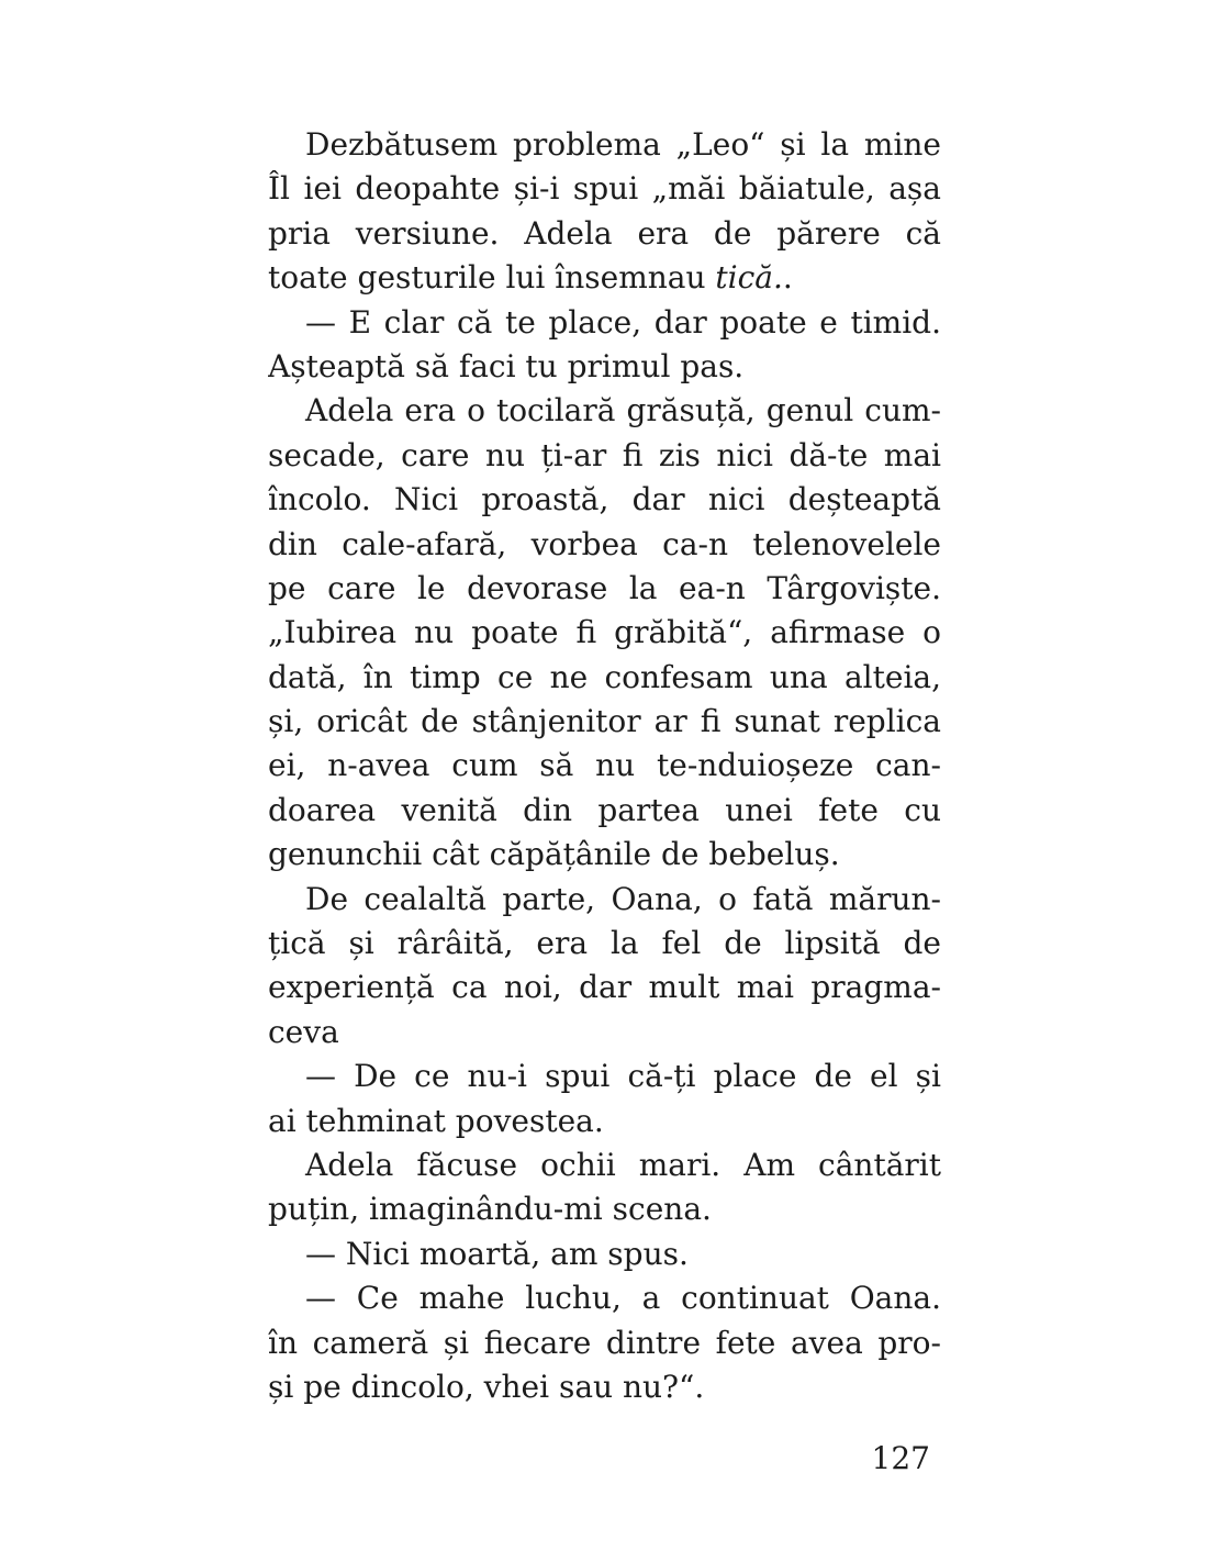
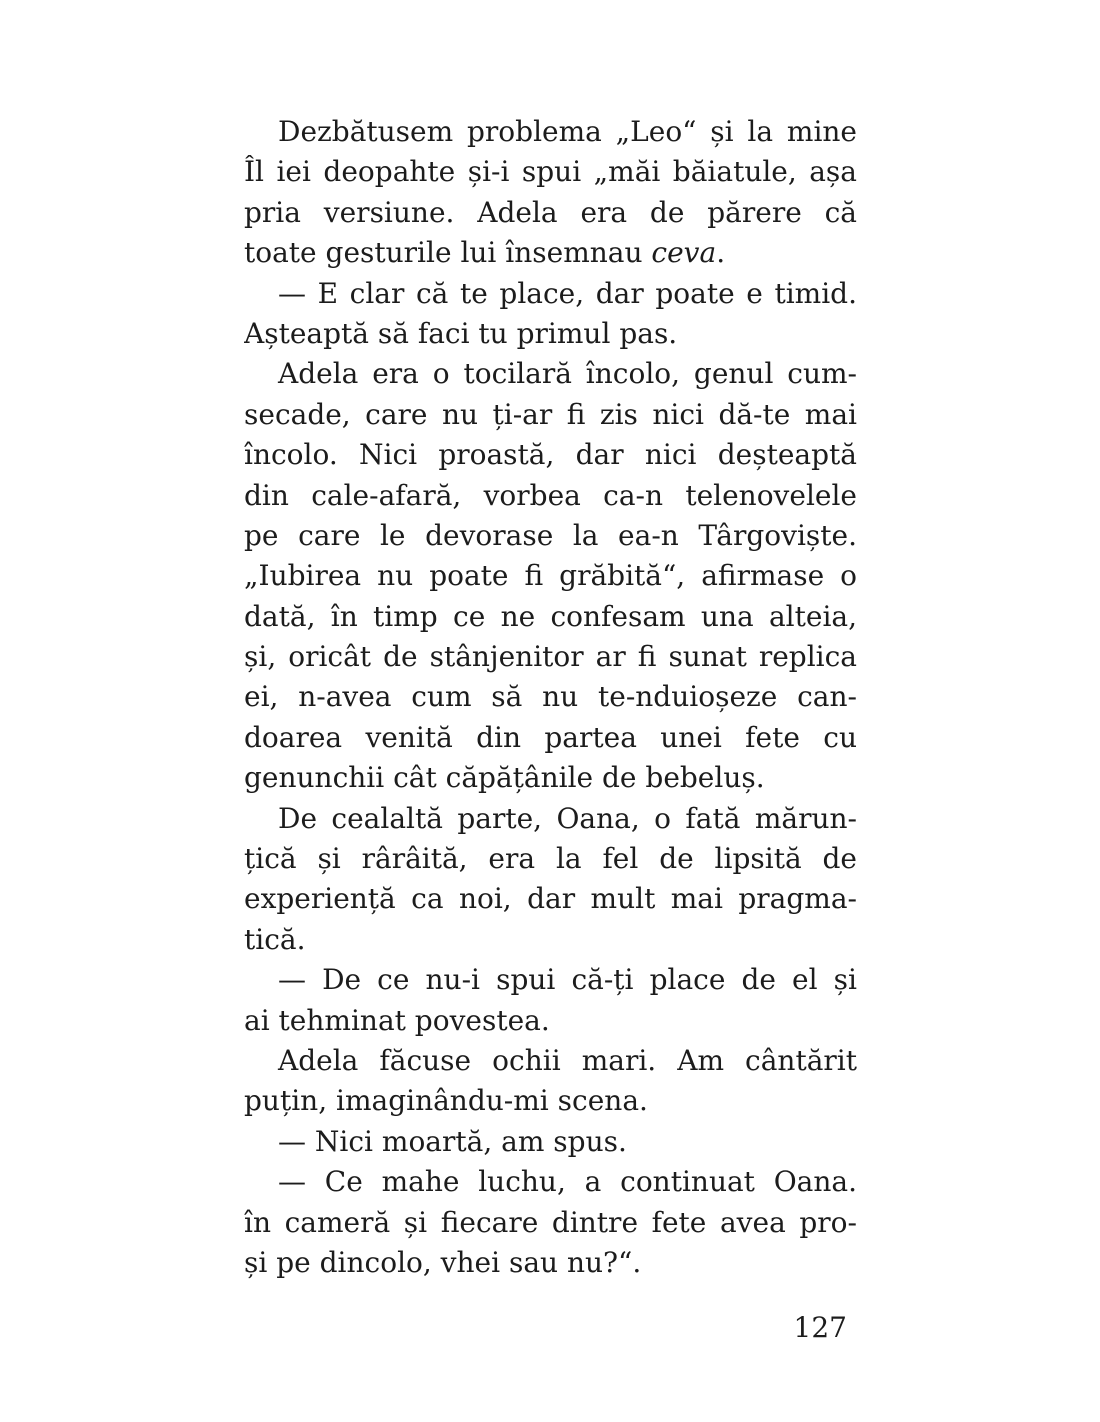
  Dezbătusem problema „Leo“ și la mine
  Îl iei deopahte și-i spui „măi băiatule, așa
  pria versiune. Adela era de părere că
- toate gesturile lui însemnau tică..
+ toate gesturile lui însemnau ceva.
  — E clar că te place, dar poate e timid.
  Așteaptă să faci tu primul pas.
- Adela era o tocilară grăsuță, genul cum-
+ Adela era o tocilară încolo, genul cum-
  secade, care nu ți-ar fi zis nici dă-te mai
  încolo. Nici proastă, dar nici deșteaptă
  din cale-afară, vorbea ca-n telenovelele
  pe care le devorase la ea-n Târgoviște.
  „Iubirea nu poate fi grăbită“, afirmase o
  dată, în timp ce ne confesam una alteia,
  și, oricât de stânjenitor ar fi sunat replica
  ei, n-avea cum să nu te-nduioșeze can-
  doarea venită din partea unei fete cu
  genunchii cât căpățânile de bebeluș.
  De cealaltă parte, Oana, o fată mărun-
  țică și rârâită, era la fel de lipsită de
  experiență ca noi, dar mult mai pragma-
- ceva
+ tică.
  — De ce nu-i spui că-ți place de el și
  ai tehminat povestea.
  Adela făcuse ochii mari. Am cântărit
  puțin, imaginându-mi scena.
  — Nici moartă, am spus.
  — Ce mahe luchu, a continuat Oana.
  în cameră și fiecare dintre fete avea pro-
  și pe dincolo, vhei sau nu?“.
  127
